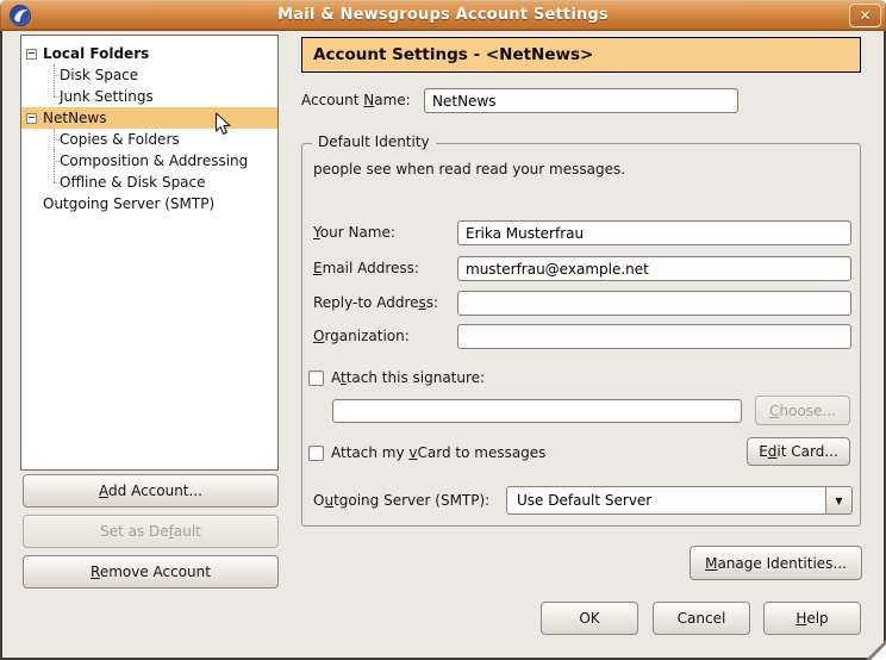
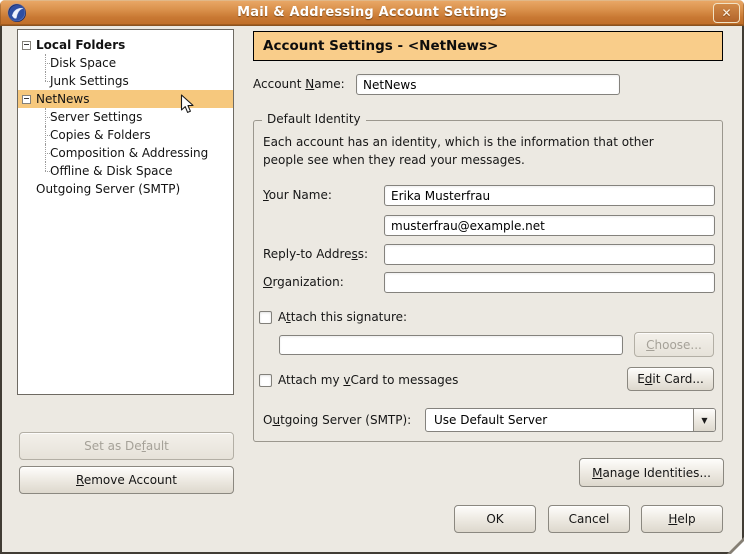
- Mail & Newsgroups Account Settings
+ Mail & Addressing Account Settings
  ✕
  Local Folders
  Disk Space
  Junk Settings
  NetNews
+ Server Settings
  Copies & Folders
  Composition & Addressing
  Offline & Disk Space
  Outgoing Server (SMTP)
- Add Account...
  Set as Default
  Remove Account
  Account Settings - <NetNews>
  Account Name:
  NetNews
  Default Identity
+ Each account has an identity, which is the information that other
- people see when read read your messages.
+ people see when they read your messages.
  Your Name:
  Erika Musterfrau
- Email Address:
  musterfrau@example.net
  Reply-to Address:
  Organization:
  Attach this signature:
  Choose...
  Attach my vCard to messages
  Edit Card...
  Outgoing Server (SMTP):
  Use Default Server
  ▼
  Manage Identities...
  OK
  Cancel
  Help
